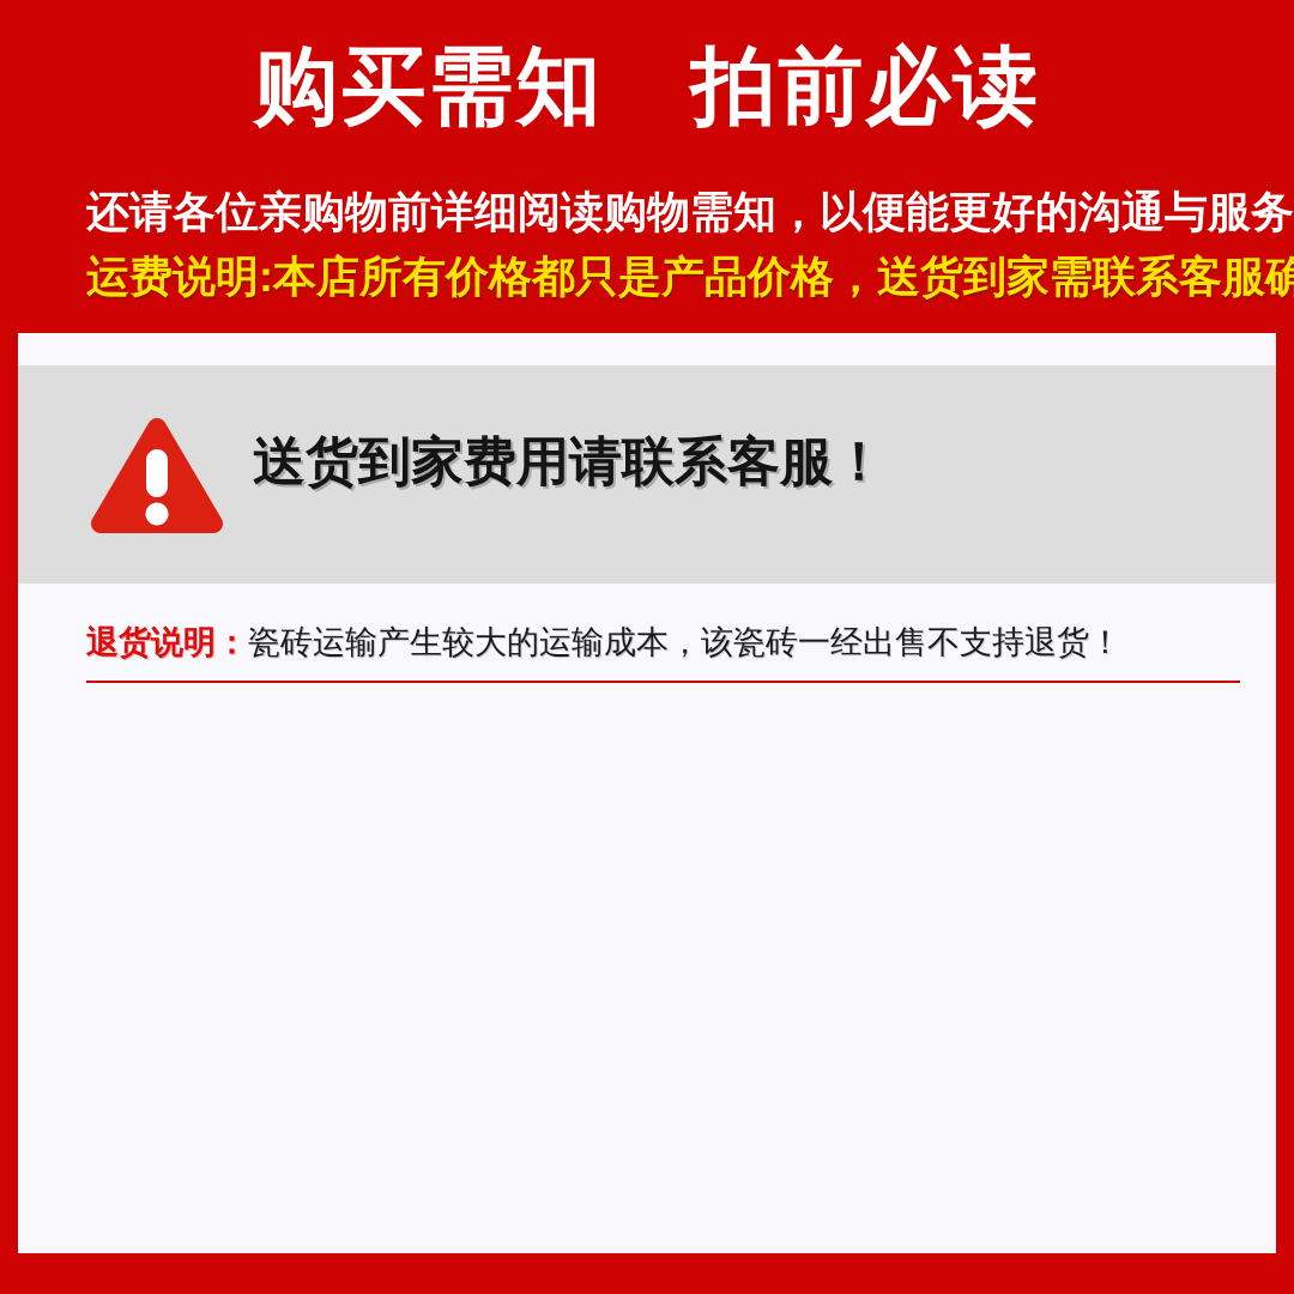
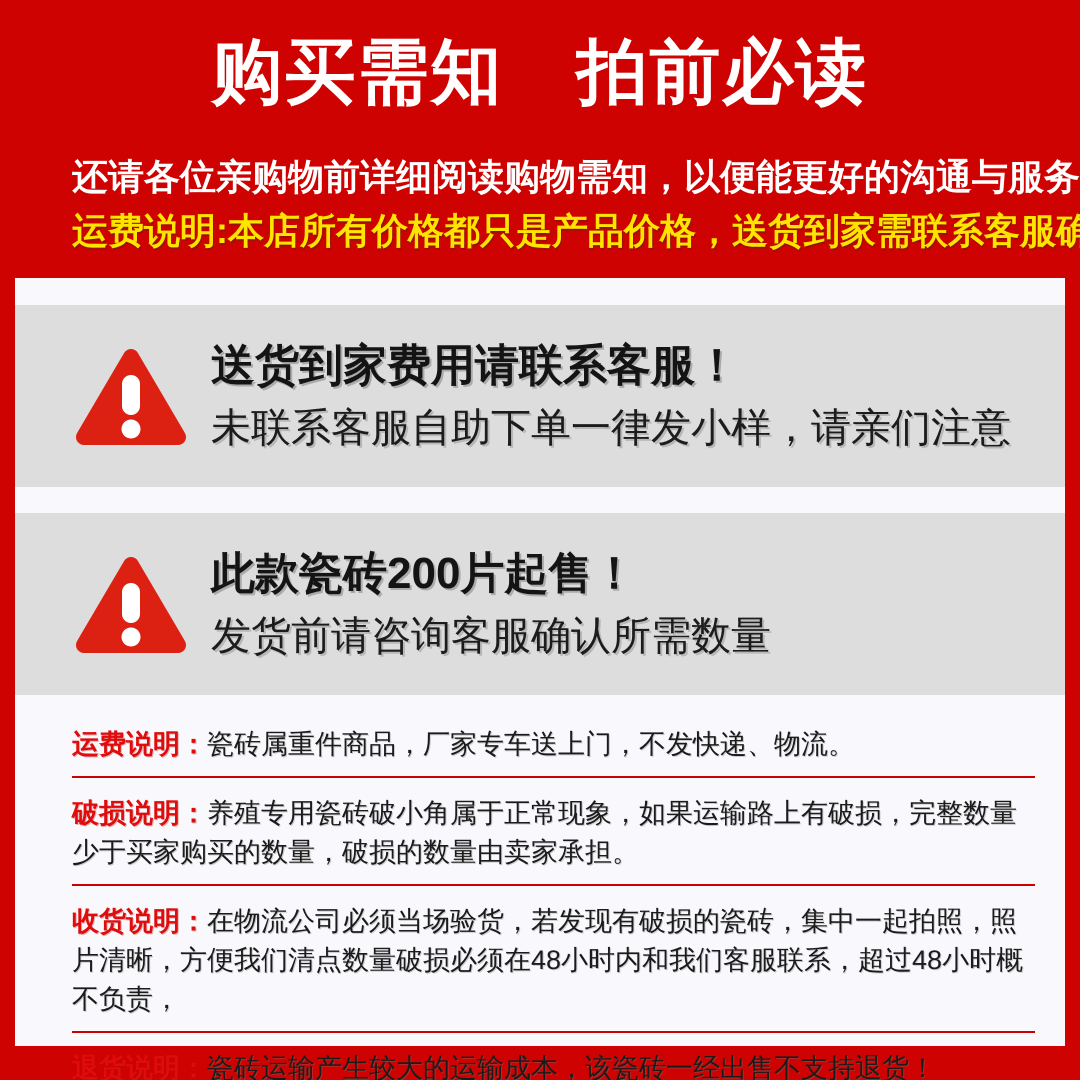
  购买需知 拍前必读
  还请各位亲购物前详细阅读购物需知，以便能更好的沟通与服务
  运费说明:本店所有价格都只是产品价格，送货到家需联系客服确
  送货到家费用请联系客服！
+ 未联系客服自助下单一律发小样，请亲们注意
+ 此款瓷砖200片起售！
+ 发货前请咨询客服确认所需数量
+ 运费说明：瓷砖属重件商品，厂家专车送上门，不发快递、物流。
+ 破损说明：养殖专用瓷砖破小角属于正常现象，如果运输路上有破损，完整数量少于买家购买的数量，破损的数量由卖家承担。
+ 收货说明：在物流公司必须当场验货，若发现有破损的瓷砖，集中一起拍照，照片清晰，方便我们清点数量破损必须在48小时内和我们客服联系，超过48小时概不负责，
  退货说明：瓷砖运输产生较大的运输成本，该瓷砖一经出售不支持退货！
